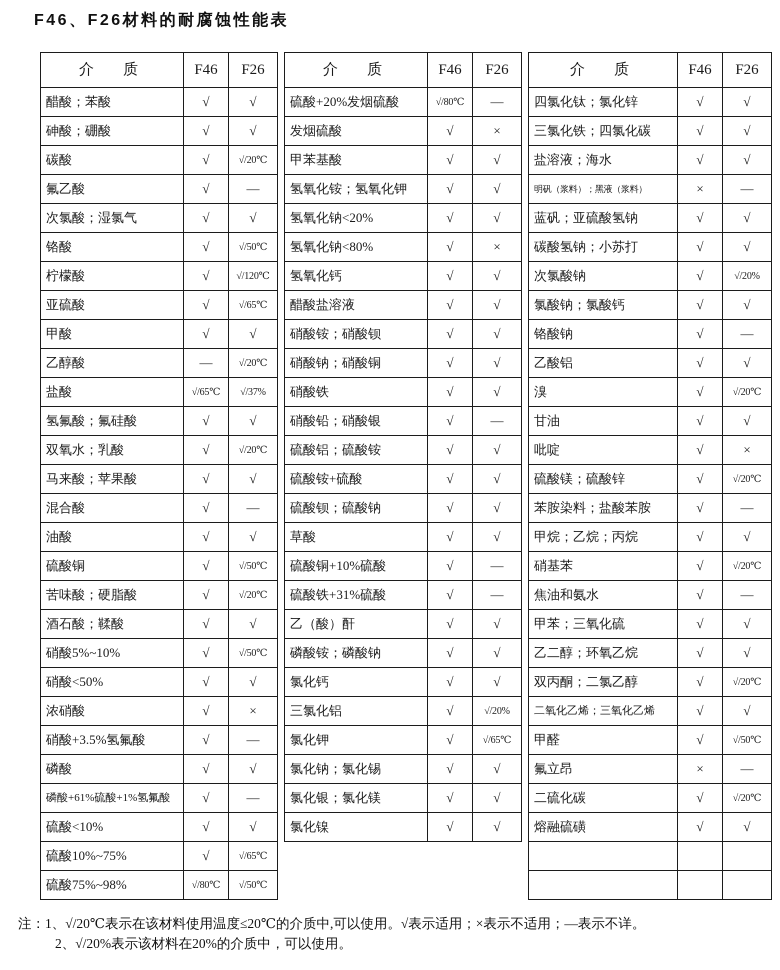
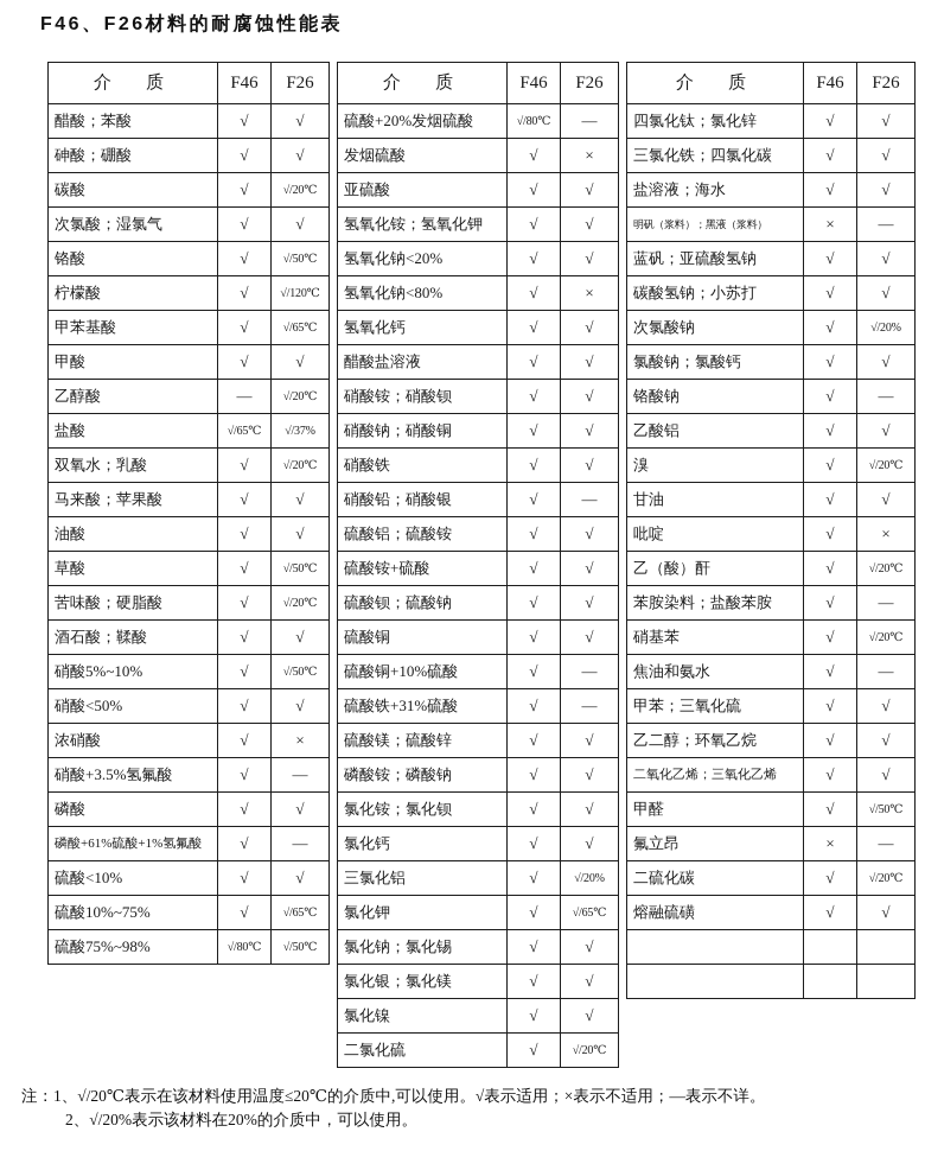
  F46、F26材料的耐腐蚀性能表
  介 质	F46	F26
  醋酸；苯酸	√	√
  砷酸；硼酸	√	√
  碳酸	√	√/20℃
- 氟乙酸	√	—
  次氯酸；湿氯气	√	√
  铬酸	√	√/50℃
  柠檬酸	√	√/120℃
- 亚硫酸	√	√/65℃
+ 甲苯基酸	√	√/65℃
  甲酸	√	√
  乙醇酸	—	√/20℃
  盐酸	√/65℃	√/37%
- 氢氟酸；氟硅酸	√	√
  双氧水；乳酸	√	√/20℃
  马来酸；苹果酸	√	√
- 混合酸	√	—
  油酸	√	√
- 硫酸铜	√	√/50℃
+ 草酸	√	√/50℃
  苦味酸；硬脂酸	√	√/20℃
  酒石酸；鞣酸	√	√
  硝酸5%~10%	√	√/50℃
  硝酸<50%	√	√
  浓硝酸	√	×
  硝酸+3.5%氢氟酸	√	—
  磷酸	√	√
  磷酸+61%硫酸+1%氢氟酸	√	—
  硫酸<10%	√	√
  硫酸10%~75%	√	√/65℃
  硫酸75%~98%	√/80℃	√/50℃
  介 质	F46	F26
  硫酸+20%发烟硫酸	√/80℃	—
  发烟硫酸	√	×
- 甲苯基酸	√	√
+ 亚硫酸	√	√
  氢氧化铵；氢氧化钾	√	√
  氢氧化钠<20%	√	√
  氢氧化钠<80%	√	×
  氢氧化钙	√	√
  醋酸盐溶液	√	√
  硝酸铵；硝酸钡	√	√
  硝酸钠；硝酸铜	√	√
  硝酸铁	√	√
  硝酸铅；硝酸银	√	—
  硫酸铝；硫酸铵	√	√
  硫酸铵+硫酸	√	√
  硫酸钡；硫酸钠	√	√
- 草酸	√	√
+ 硫酸铜	√	√
  硫酸铜+10%硫酸	√	—
  硫酸铁+31%硫酸	√	—
- 乙（酸）酐	√	√
+ 硫酸镁；硫酸锌	√	√
  磷酸铵；磷酸钠	√	√
+ 氯化铵；氯化钡	√	√
  氯化钙	√	√
  三氯化铝	√	√/20%
  氯化钾	√	√/65℃
  氯化钠；氯化锡	√	√
  氯化银；氯化镁	√	√
  氯化镍	√	√
+ 二氯化硫	√	√/20℃
  介 质	F46	F26
  四氯化钛；氯化锌	√	√
  三氯化铁；四氯化碳	√	√
  盐溶液；海水	√	√
  明矾（浆料）；黑液（浆料）	×	—
  蓝矾；亚硫酸氢钠	√	√
  碳酸氢钠；小苏打	√	√
  次氯酸钠	√	√/20%
  氯酸钠；氯酸钙	√	√
  铬酸钠	√	—
  乙酸铝	√	√
  溴	√	√/20℃
  甘油	√	√
  吡啶	√	×
- 硫酸镁；硫酸锌	√	√/20℃
+ 乙（酸）酐	√	√/20℃
  苯胺染料；盐酸苯胺	√	—
- 甲烷；乙烷；丙烷	√	√
  硝基苯	√	√/20℃
  焦油和氨水	√	—
  甲苯；三氧化硫	√	√
  乙二醇；环氧乙烷	√	√
- 双丙酮；二氯乙醇	√	√/20℃
  二氧化乙烯；三氧化乙烯	√	√
  甲醛	√	√/50℃
  氟立昂	×	—
  二硫化碳	√	√/20℃
  熔融硫磺	√	√
  注：1、√/20℃表示在该材料使用温度≤20℃的介质中,可以使用。√表示适用；×表示不适用；—表示不详。
  2、√/20%表示该材料在20%的介质中，可以使用。
